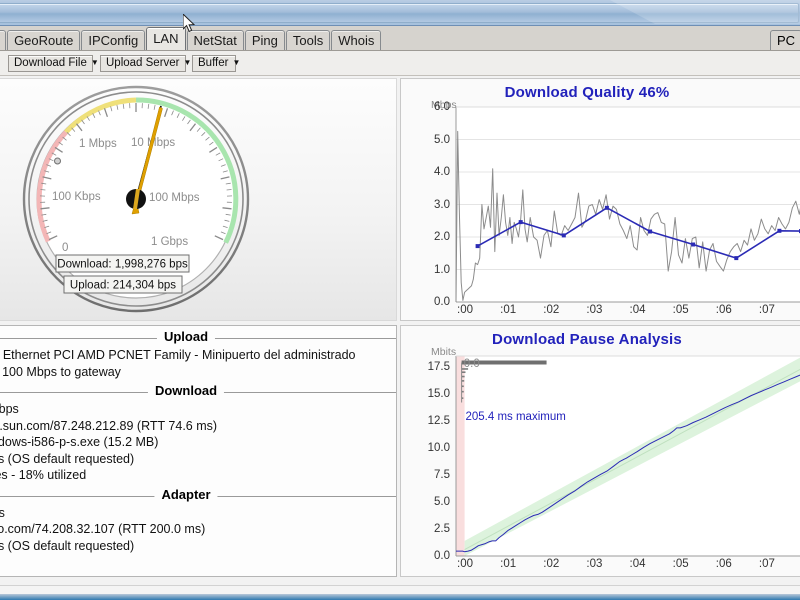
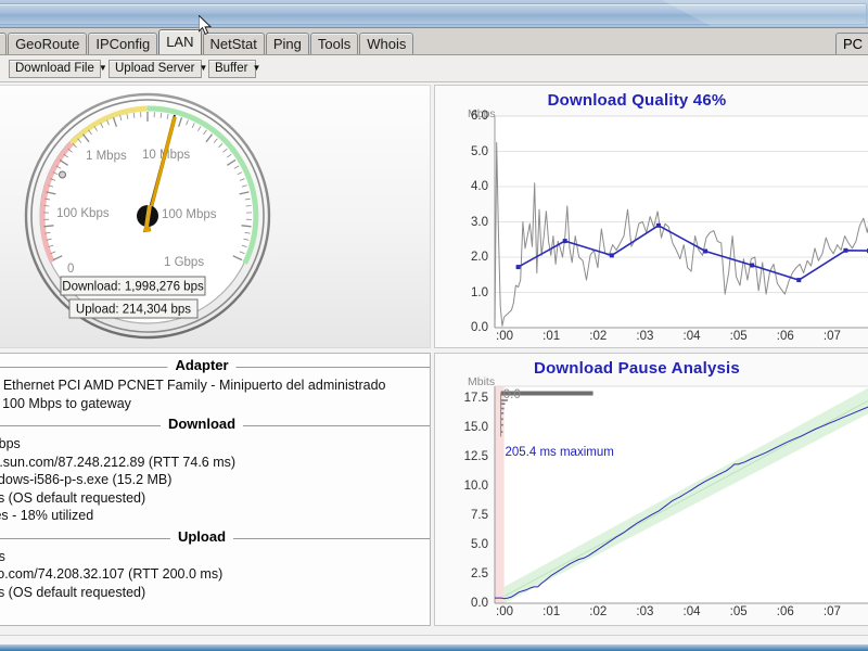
  GeoRoute
  IPConfig
  LAN
  NetStat
  Ping
  Tools
  Whois
  PC
  Download File ▼
  Upload Server ▼
  Buffer ▼
  0
  100 Kbps
  1 Mbps
  10bps
  100 Mbps
  1 Gbps
  Download: 1,998,276 bps
  Upload: 214,304 bps
- Upload
+ Adapter
  Ethernet PCI AMD PCNET Family - Minipuerto del administrado
  100 Mbps to gateway
  Download
  .sun.com/87.248.212.89 (RTT 74.6 ms)
  dows-i586-p-s.exe (15.2 MB)
  s (OS default requested)
- Adapter
+ Upload
  o.com/74.208.32.107 (RTT 200.0 ms)
  s (OS default requested)
  Download Quality 46%
  Mbps
  0.0
  1.0
  2.0
  3.0
  4.0
  5.0
  6.0
  :00
  :01
  :02
  :03
  :04
  :05
  :06
  :07
  Download Pause Analysis
  Mbits
  0.0
  2.5
  5.0
  7.5
  10.0
  12.5
  15.0
  17.5
  :00
  :01
  :02
  :03
  :04
  :05
  :06
  :07
  205.4 ms maximum
  0.0
